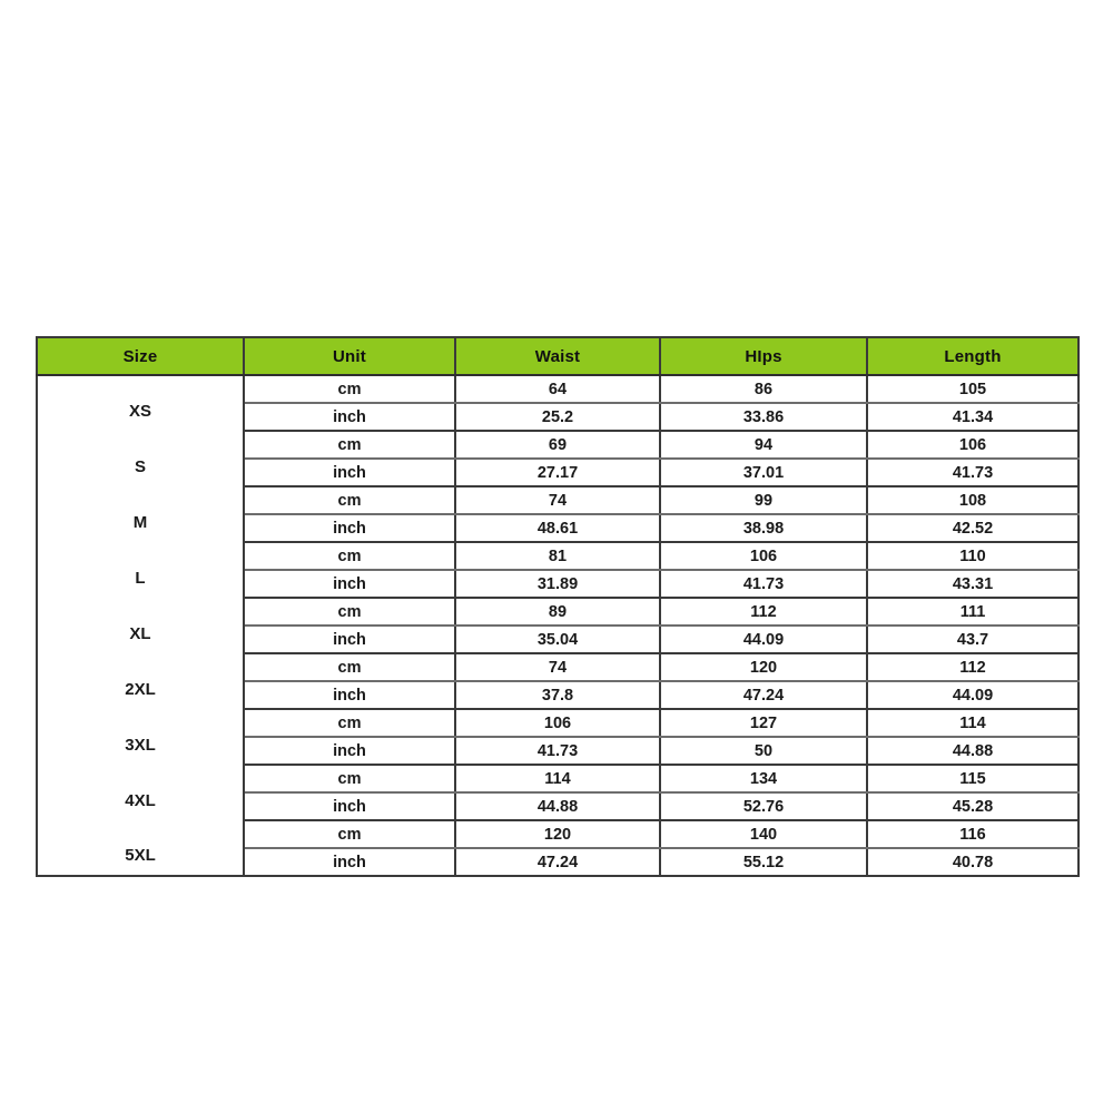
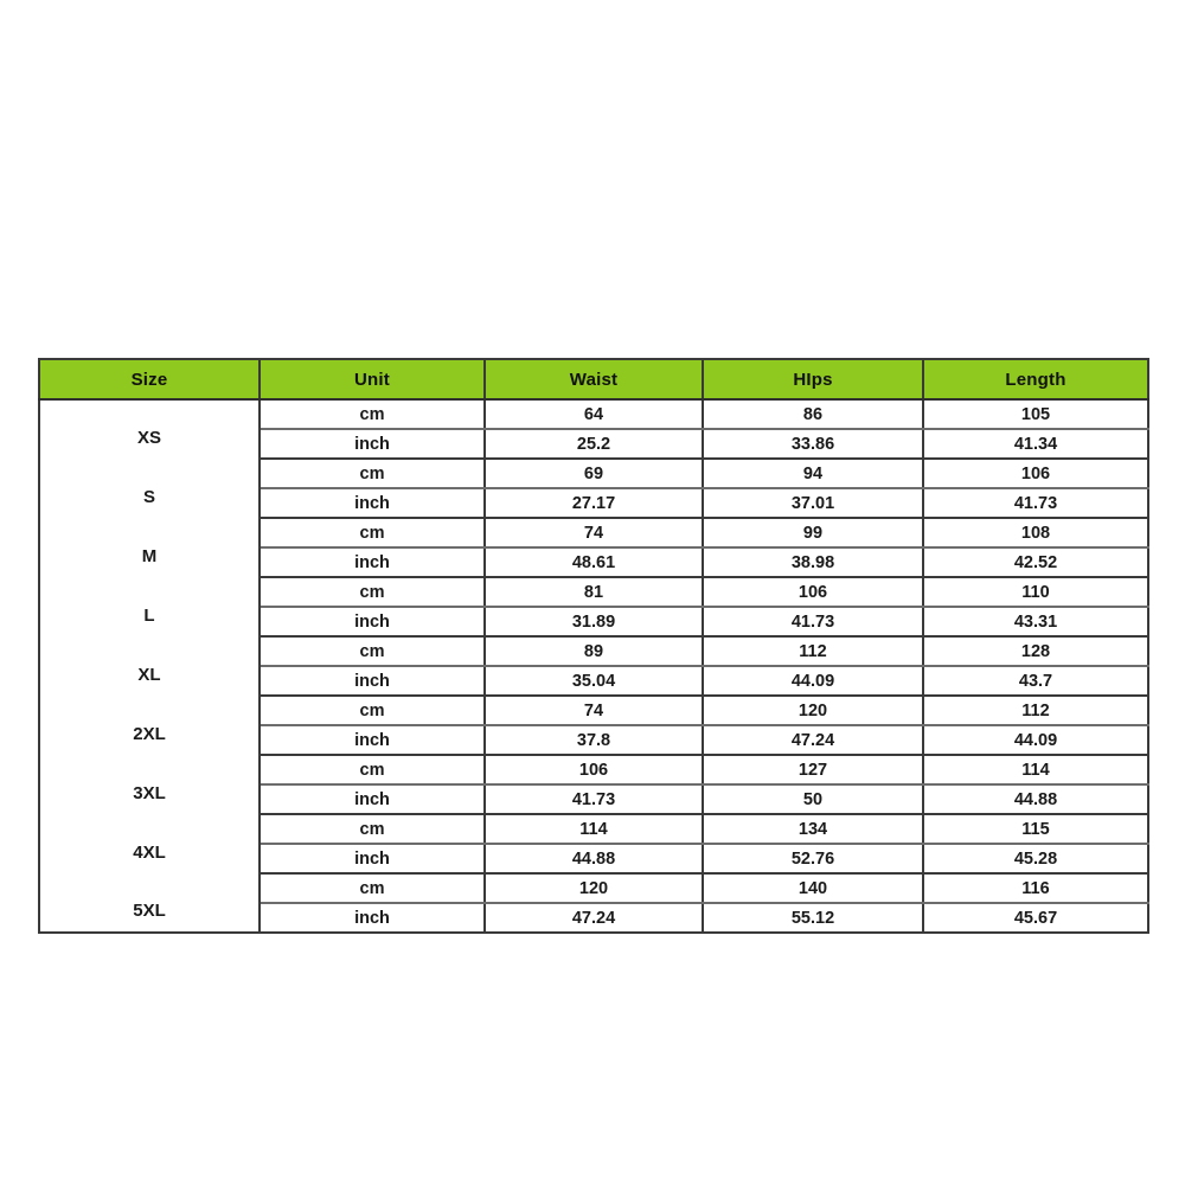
  Size	Unit	Waist	HIps	Length
  XS	cm	64	86	105
  inch	25.2	33.86	41.34
  S	cm	69	94	106
  inch	27.17	37.01	41.73
  M	cm	74	99	108
  inch	48.61	38.98	42.52
  L	cm	81	106	110
  inch	31.89	41.73	43.31
- XL	cm	89	112	111
+ XL	cm	89	112	128
  inch	35.04	44.09	43.7
  2XL	cm	74	120	112
  inch	37.8	47.24	44.09
  3XL	cm	106	127	114
  inch	41.73	50	44.88
  4XL	cm	114	134	115
  inch	44.88	52.76	45.28
  5XL	cm	120	140	116
- inch	47.24	55.12	40.78
+ inch	47.24	55.12	45.67
